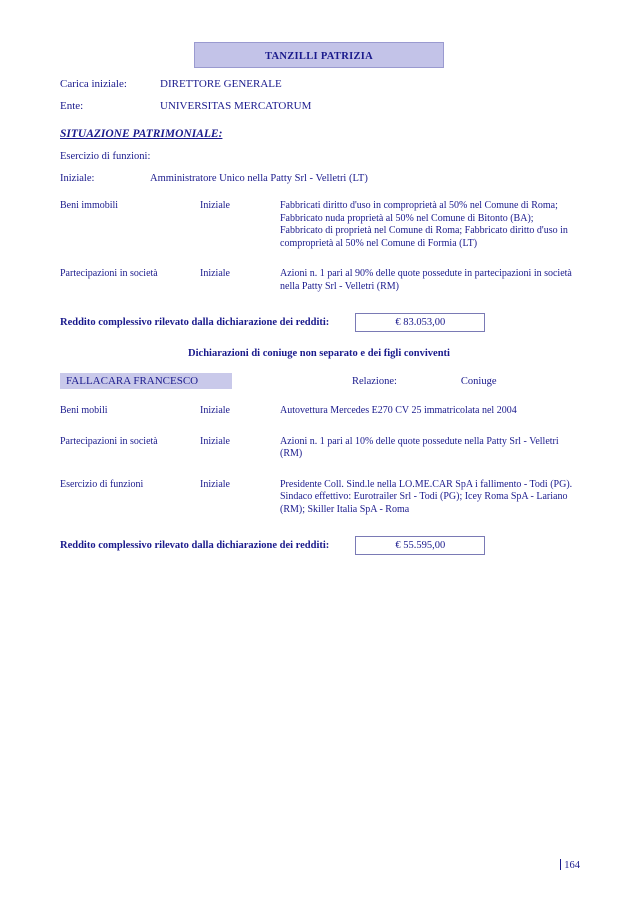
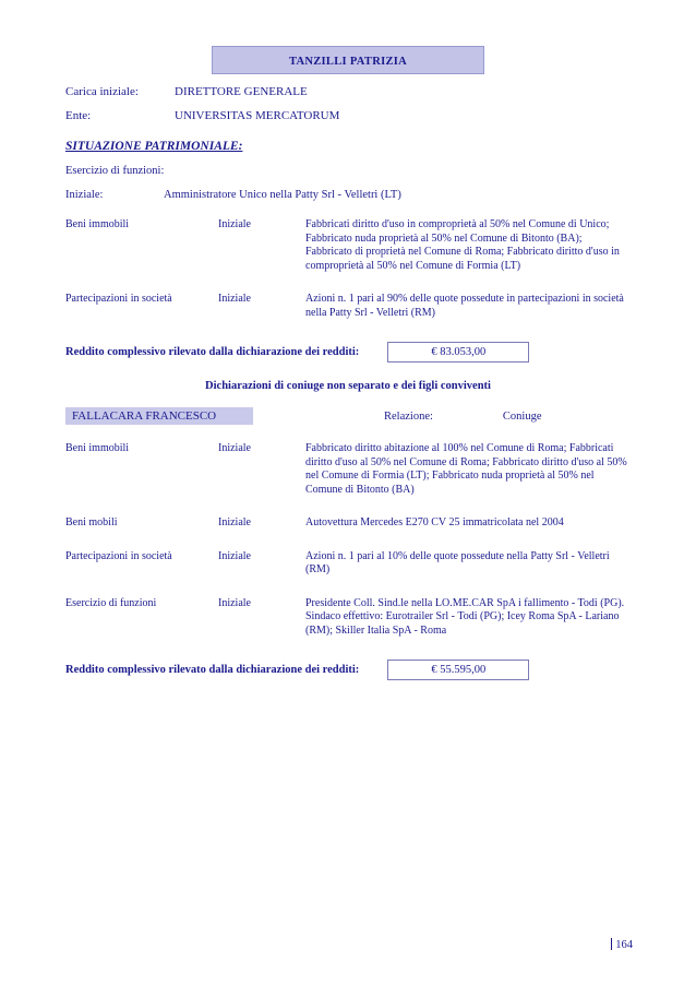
  TANZILLI PATRIZIA
  Carica iniziale:
  DIRETTORE GENERALE
  Ente:
  UNIVERSITAS MERCATORUM
  SITUAZIONE PATRIMONIALE:
  Esercizio di funzioni:
  Iniziale:
  Amministratore Unico nella Patty Srl - Velletri (LT)
- Beni immobili	Iniziale	Fabbricati diritto d'uso in comproprietà al 50% nel Comune di Roma; Fabbricato nuda proprietà al 50% nel Comune di Bitonto (BA); Fabbricato di proprietà nel Comune di Roma; Fabbricato diritto d'uso in comproprietà al 50% nel Comune di Formia (LT)
+ Beni immobili	Iniziale	Fabbricati diritto d'uso in comproprietà al 50% nel Comune di Unico; Fabbricato nuda proprietà al 50% nel Comune di Bitonto (BA); Fabbricato di proprietà nel Comune di Roma; Fabbricato diritto d'uso in comproprietà al 50% nel Comune di Formia (LT)
  Partecipazioni in società	Iniziale	Azioni n. 1 pari al 90% delle quote possedute in partecipazioni in società nella Patty Srl - Velletri (RM)
  Reddito complessivo rilevato dalla dichiarazione dei redditi:
  € 83.053,00
  Dichiarazioni di coniuge non separato e dei figli conviventi
  FALLACARA FRANCESCO
  Relazione:
  Coniuge
+ Beni immobili	Iniziale	Fabbricato diritto abitazione al 100% nel Comune di Roma; Fabbricati diritto d'uso al 50% nel Comune di Roma; Fabbricato diritto d'uso al 50% nel Comune di Formia (LT); Fabbricato nuda proprietà al 50% nel Comune di Bitonto (BA)
  Beni mobili	Iniziale	Autovettura Mercedes E270 CV 25 immatricolata nel 2004
  Partecipazioni in società	Iniziale	Azioni n. 1 pari al 10% delle quote possedute nella Patty Srl - Velletri (RM)
  Esercizio di funzioni	Iniziale	Presidente Coll. Sind.le nella LO.ME.CAR SpA i fallimento - Todi (PG). Sindaco effettivo: Eurotrailer Srl - Todi (PG); Icey Roma SpA - Lariano (RM); Skiller Italia SpA - Roma
  Reddito complessivo rilevato dalla dichiarazione dei redditi:
  € 55.595,00
  164
